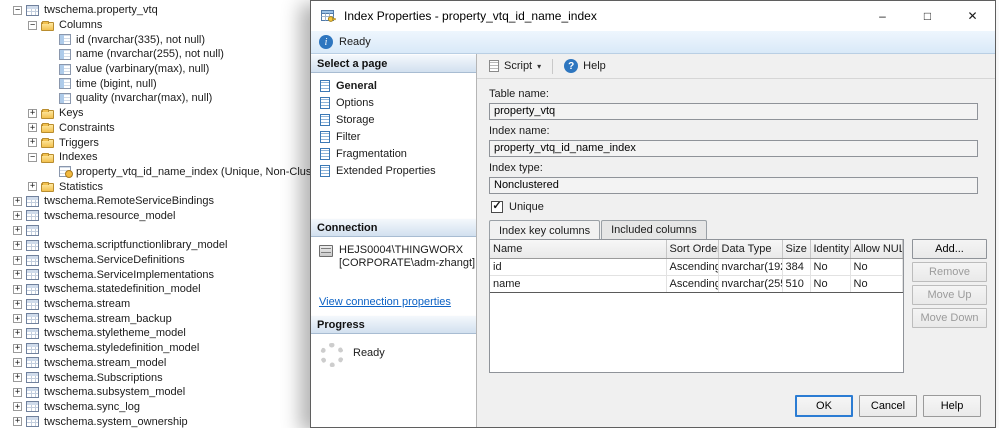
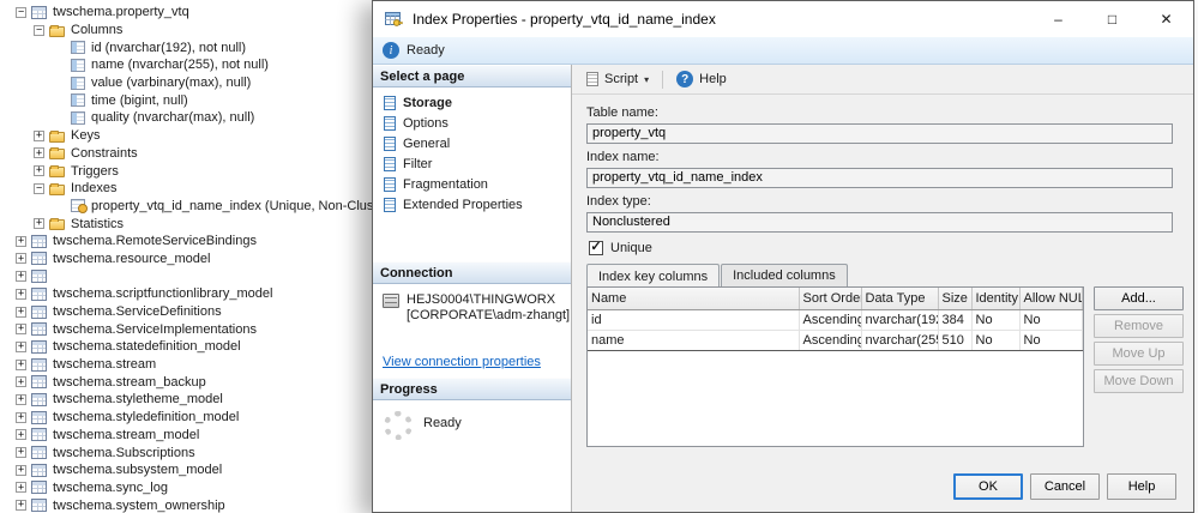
  twschema.property_vtq
  Columns
- id (nvarchar(335), not null)
+ id (nvarchar(192), not null)
  name (nvarchar(255), not null)
  value (varbinary(max), null)
  time (bigint, null)
  quality (nvarchar(max), null)
  Keys
  Constraints
  Triggers
  Indexes
  property_vtq_id_name_index (Unique, Non-Clus
  Statistics
  twschema.RemoteServiceBindings
  twschema.resource_model
  twschema.scriptfunctionlibrary_model
  twschema.ServiceDefinitions
  twschema.ServiceImplementations
  twschema.statedefinition_model
  twschema.stream
  twschema.stream_backup
  twschema.styletheme_model
  twschema.styledefinition_model
  twschema.stream_model
  twschema.Subscriptions
  twschema.subsystem_model
  twschema.sync_log
  twschema.system_ownership
  Index Properties - property_vtq_id_name_index
  –
  □
  ✕
  i
  Ready
  Select a page
- General
+ Storage
  Options
- Storage
+ General
  Filter
  Fragmentation
  Extended Properties
  Connection
  HEJS0004\THINGWORX
  [CORPORATE\adm-zhangt]
  View connection properties
  Progress
  Ready
  Script
  ▾
  ?
  Help
  Table name:
  property_vtq
  Index name:
  property_vtq_id_name_index
  Index type:
  Nonclustered
  Unique
  Index key columns
  Included columns
  	Name	Sort Orde	Data Type	Size	Identity	Allow NUL
  id	Ascending	nvarchar(19	384	No	No
  name	Ascending	nvarchar(25	510	No	No
  Add...
  Remove
  Move Up
  Move Down
  OK
  Cancel
  Help
